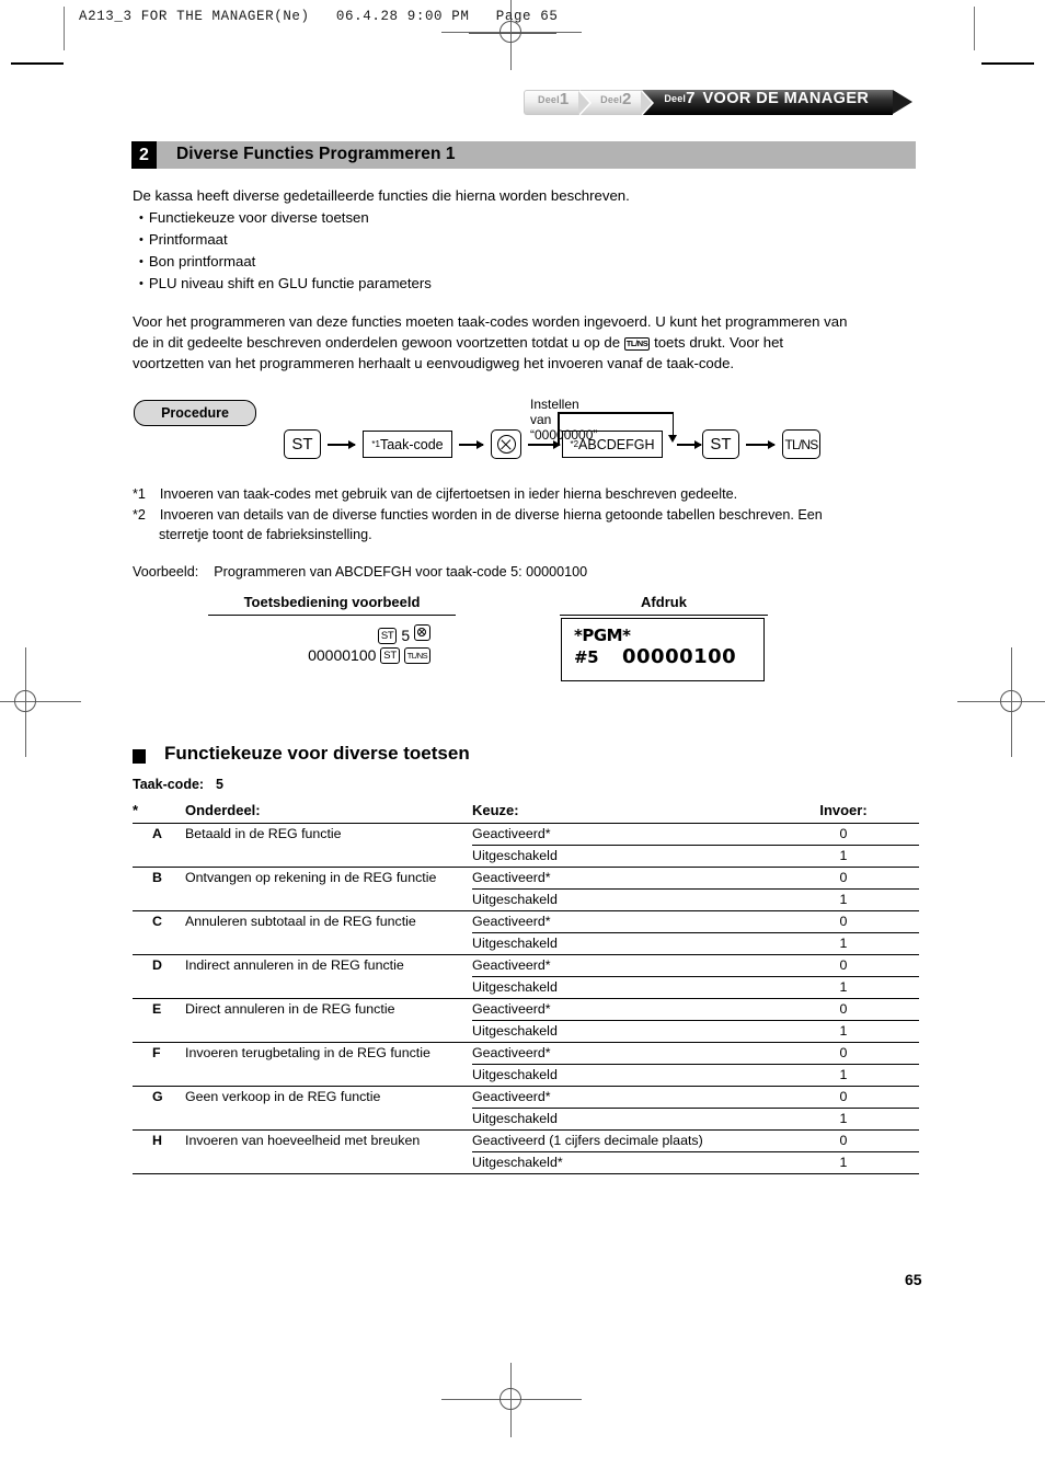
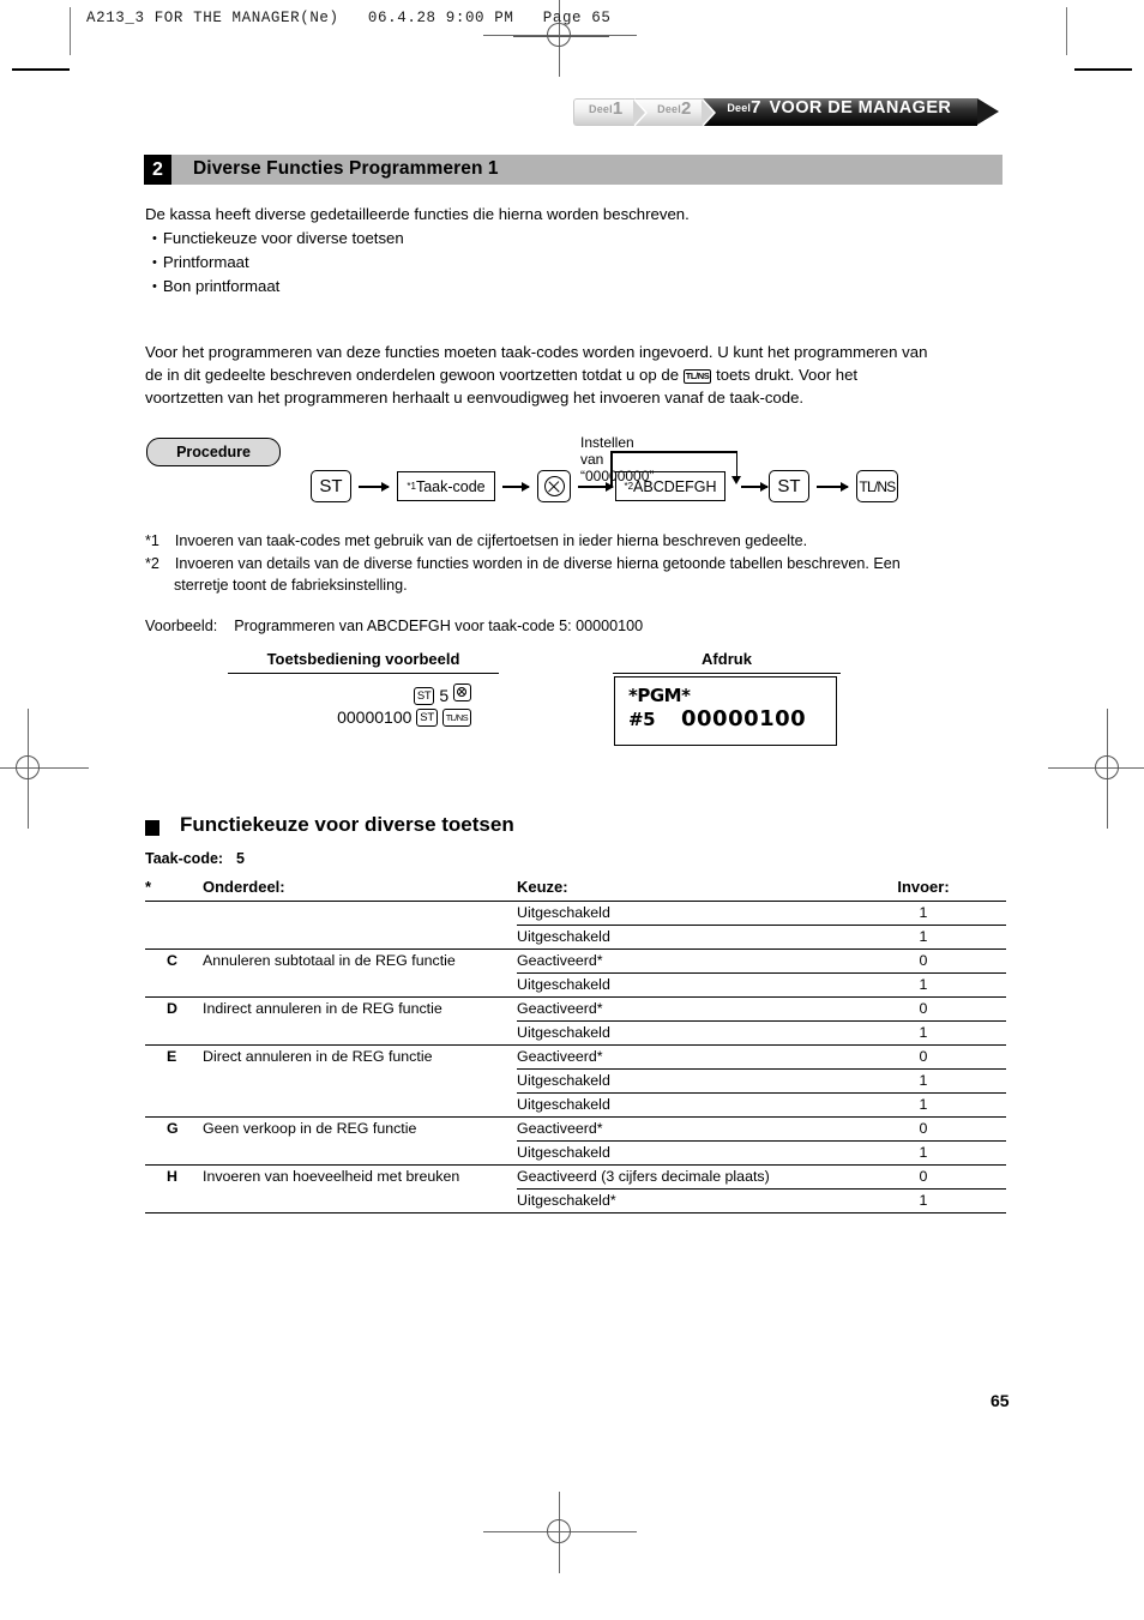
  A213_3 FOR THE MANAGER(Ne) 06.4.28 9:00 PM Page 65
  Deel
  1
  Deel
  2
  Deel
  7
  VOOR DE MANAGER
  2
  Diverse Functies Programmeren 1
  De kassa heeft diverse gedetailleerde functies die hierna worden beschreven.
  Functiekeuze voor diverse toetsen
  Printformaat
  Bon printformaat
- PLU niveau shift en GLU functie parameters
  Voor het programmeren van deze functies moeten taak-codes worden ingevoerd. U kunt het programmeren van
  de in dit gedeelte beschreven onderdelen gewoon voortzetten totdat u op de TL/NS toets drukt. Voor het
  voortzetten van het programmeren herhaalt u eenvoudigweg het invoeren vanaf de taak-code.
  Procedure
  ST
  *1
  Taak-code
  *2
  ABCDEFGH
  Instellen van “00000000”
  ST
  TL/NS
  *1 Invoeren van taak-codes met gebruik van de cijfertoetsen in ieder hierna beschreven gedeelte.
  *2 Invoeren van details van de diverse functies worden in de diverse hierna getoonde tabellen beschreven. Een
  sterretje toont de fabrieksinstelling.
  Voorbeeld: Programmeren van ABCDEFGH voor taak-code 5: 00000100
  Toetsbediening voorbeeld
  Afdruk
  ST 5
  00000100 ST TL/NS
  *PGM*
  #5
  00000100
  Functiekeuze voor diverse toetsen
  Taak-code: 5
  *		Onderdeel:	Keuze:	Invoer:
- 	A	Betaald in de REG functie	Geactiveerd*	0
  			Uitgeschakeld	1
- 	B	Ontvangen op rekening in de REG functie	Geactiveerd*	0
  			Uitgeschakeld	1
  	C	Annuleren subtotaal in de REG functie	Geactiveerd*	0
  			Uitgeschakeld	1
  	D	Indirect annuleren in de REG functie	Geactiveerd*	0
  			Uitgeschakeld	1
  	E	Direct annuleren in de REG functie	Geactiveerd*	0
  			Uitgeschakeld	1
- 	F	Invoeren terugbetaling in de REG functie	Geactiveerd*	0
  			Uitgeschakeld	1
  	G	Geen verkoop in de REG functie	Geactiveerd*	0
  			Uitgeschakeld	1
- 	H	Invoeren van hoeveelheid met breuken	Geactiveerd (1 cijfers decimale plaats)	0
+ 	H	Invoeren van hoeveelheid met breuken	Geactiveerd (3 cijfers decimale plaats)	0
  			Uitgeschakeld*	1
  65
